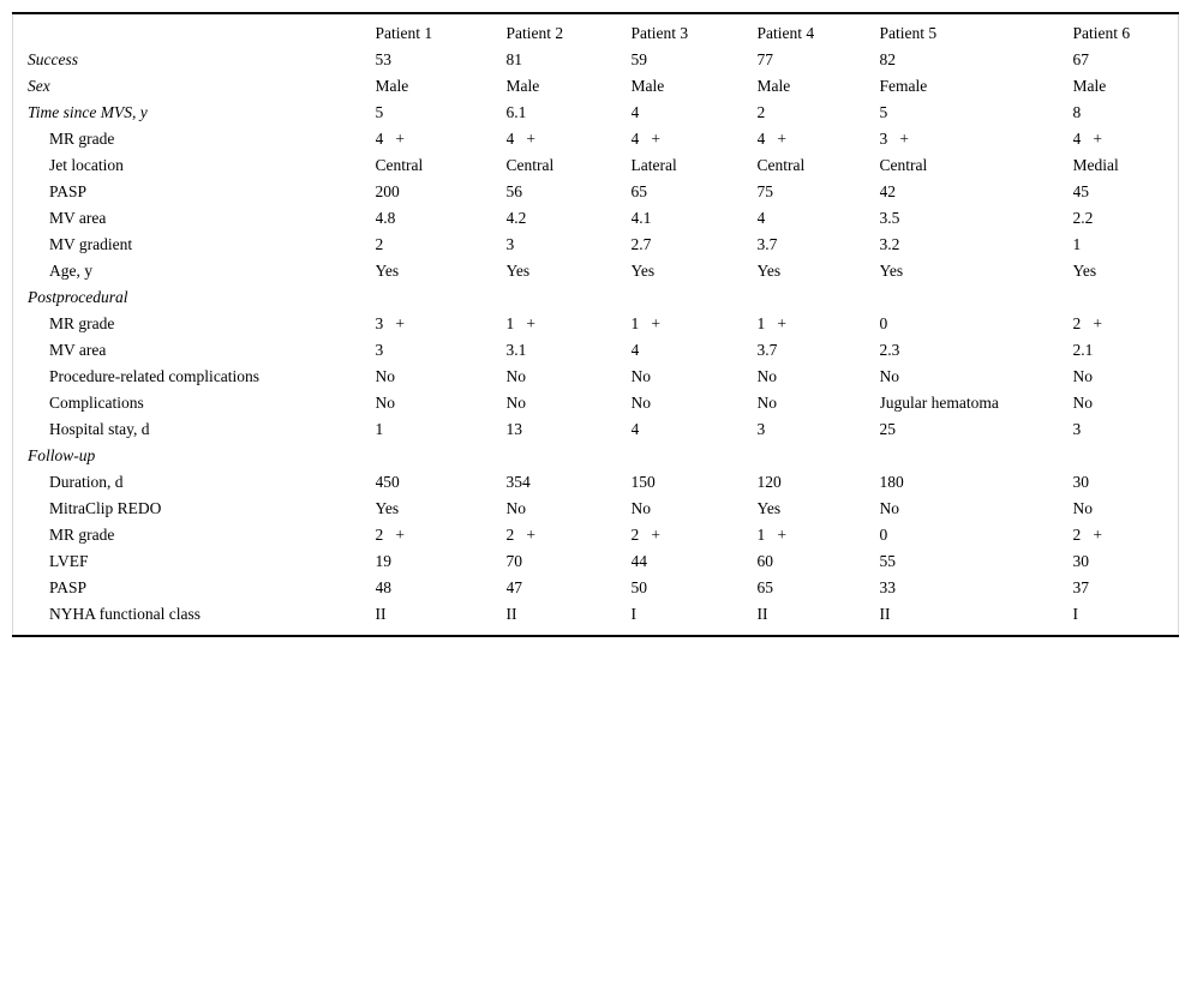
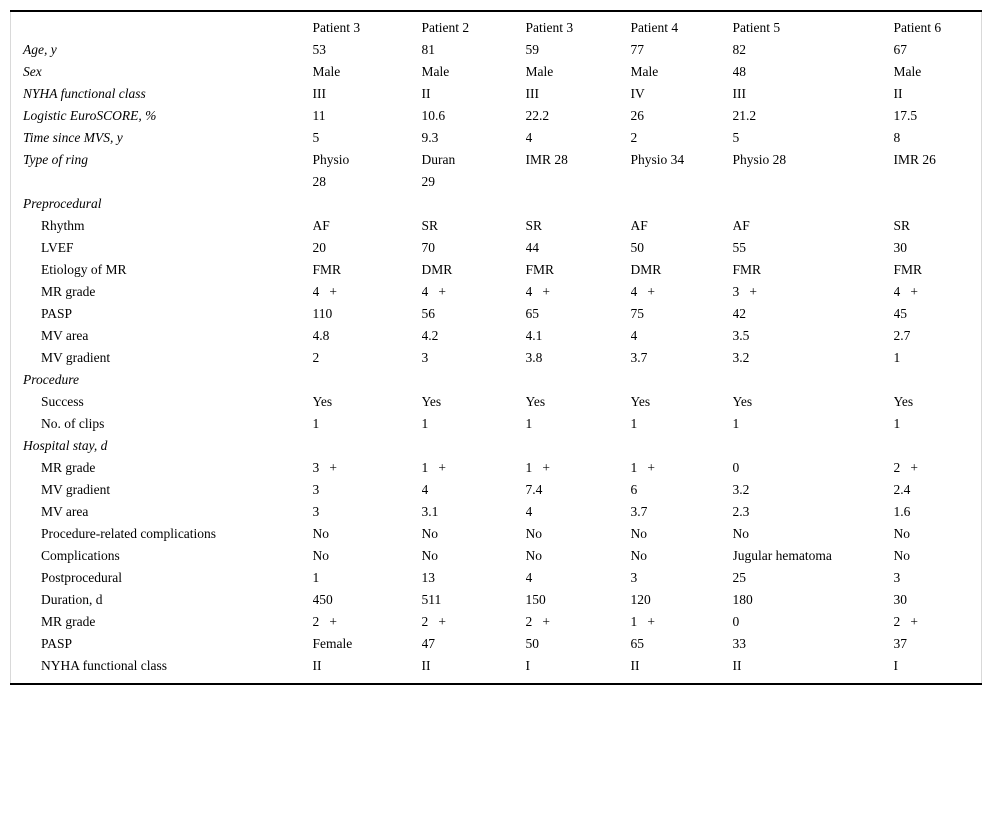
- 	Patient 1	Patient 2	Patient 3	Patient 4	Patient 5	Patient 6
+ 	Patient 3	Patient 2	Patient 3	Patient 4	Patient 5	Patient 6
- Success	53	81	59	77	82	67
+ Age, y	53	81	59	77	82	67
- Sex	Male	Male	Male	Male	Female	Male
+ Sex	Male	Male	Male	Male	48	Male
+ NYHA functional class	III	II	III	IV	III	II
+ Logistic EuroSCORE, %	11	10.6	22.2	26	21.2	17.5
- Time since MVS, y	5	6.1	4	2	5	8
+ Time since MVS, y	5	9.3	4	2	5	8
+ Type of ring	Physio 28	Duran 29	IMR 28	Physio 34	Physio 28	IMR 26
+ Preprocedural
+ Rhythm	AF	SR	SR	AF	AF	SR
+ LVEF	20	70	44	50	55	30
+ Etiology of MR	FMR	DMR	FMR	DMR	FMR	FMR
  MR grade	4 +	4 +	4 +	4 +	3 +	4 +
- Jet location	Central	Central	Lateral	Central	Central	Medial
- PASP	200	56	65	75	42	45
+ PASP	110	56	65	75	42	45
- MV area	4.8	4.2	4.1	4	3.5	2.2
+ MV area	4.8	4.2	4.1	4	3.5	2.7
- MV gradient	2	3	2.7	3.7	3.2	1
+ MV gradient	2	3	3.8	3.7	3.2	1
+ Procedure
- Age, y	Yes	Yes	Yes	Yes	Yes	Yes
+ Success	Yes	Yes	Yes	Yes	Yes	Yes
+ No. of clips	1	1	1	1	1	1
- Postprocedural
+ Hospital stay, d
  MR grade	3 +	1 +	1 +	1 +	0	2 +
+ MV gradient	3	4	7.4	6	3.2	2.4
- MV area	3	3.1	4	3.7	2.3	2.1
+ MV area	3	3.1	4	3.7	2.3	1.6
  Procedure-related complications	No	No	No	No	No	No
  Complications	No	No	No	No	Jugular hematoma	No
- Hospital stay, d	1	13	4	3	25	3
+ Postprocedural	1	13	4	3	25	3
- Follow-up
- Duration, d	450	354	150	120	180	30
+ Duration, d	450	511	150	120	180	30
- MitraClip REDO	Yes	No	No	Yes	No	No
  MR grade	2 +	2 +	2 +	1 +	0	2 +
- LVEF	19	70	44	60	55	30
- PASP	48	47	50	65	33	37
+ PASP	Female	47	50	65	33	37
  NYHA functional class	II	II	I	II	II	I
